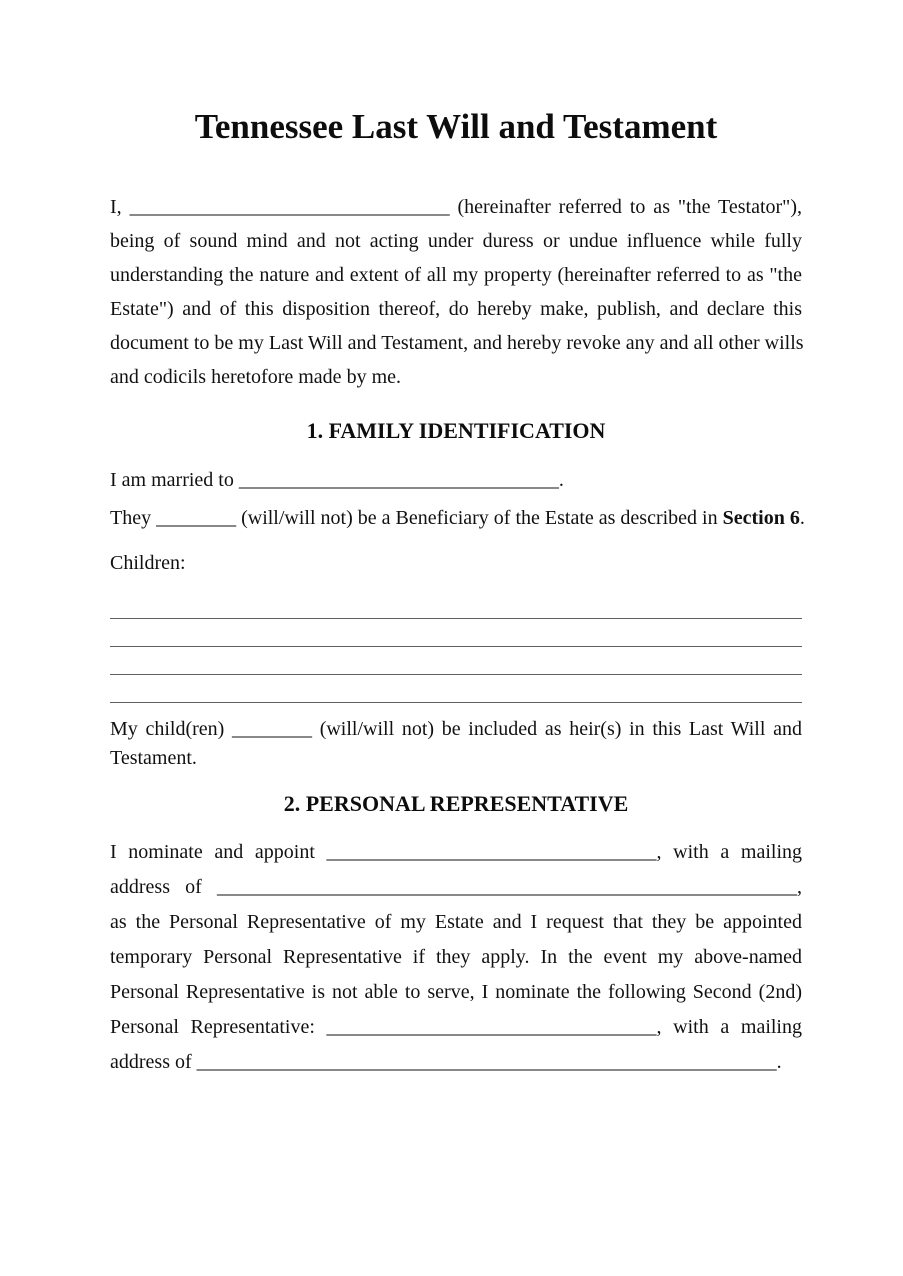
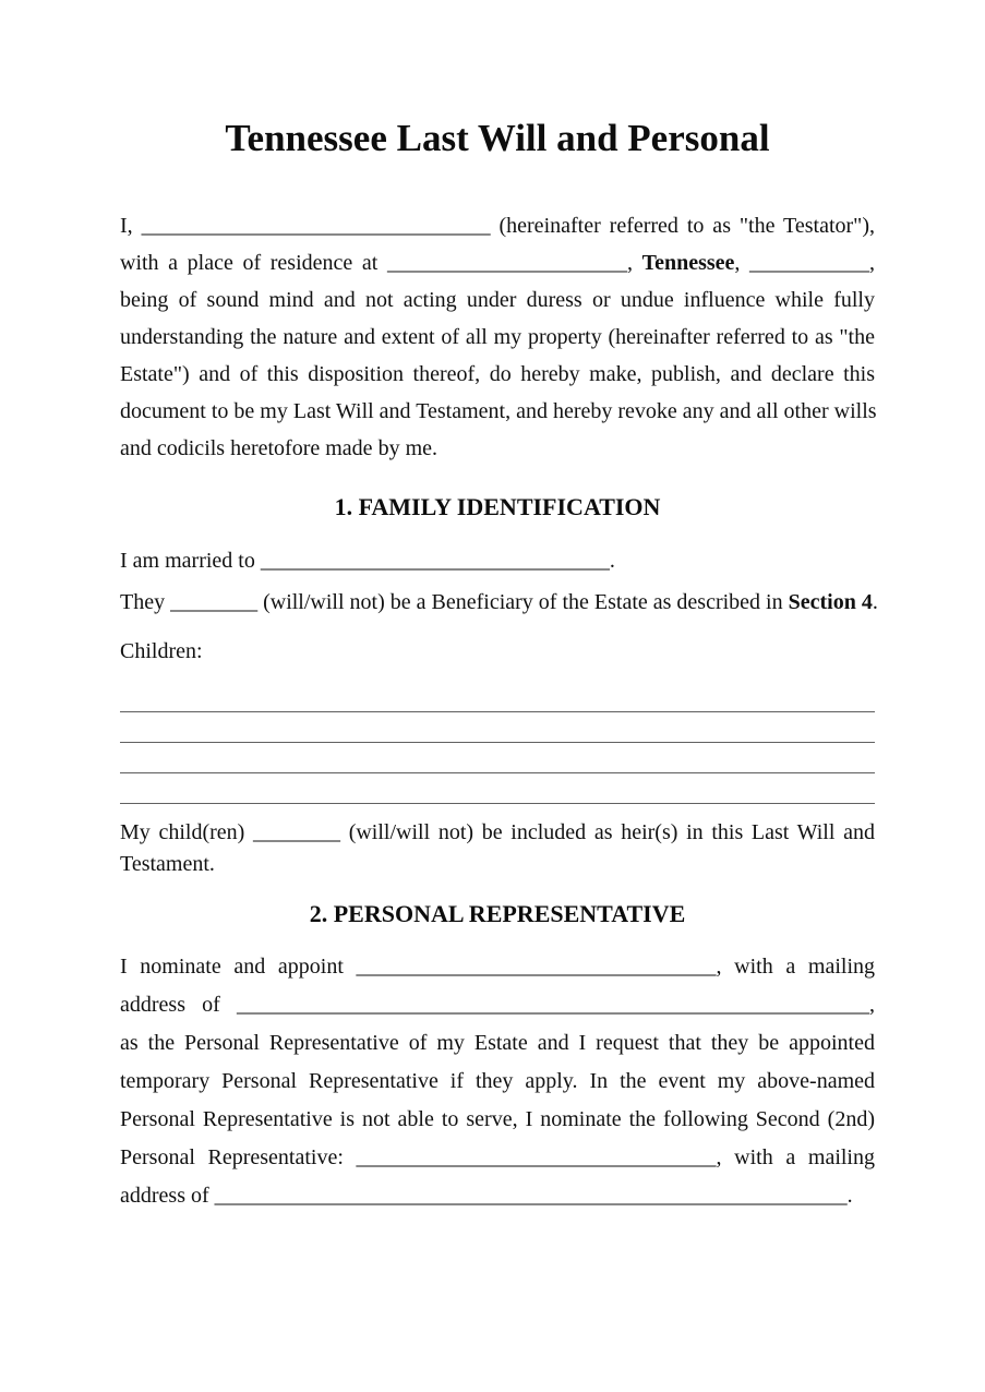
- Tennessee Last Will and Testament
+ Tennessee Last Will and Personal
  I, ________________________________ (hereinafter referred to as "the Testator"),
+ with a place of residence at ______________________, Tennessee, ___________,
  being of sound mind and not acting under duress or undue influence while fully
  understanding the nature and extent of all my property (hereinafter referred to as "the
  Estate") and of this disposition thereof, do hereby make, publish, and declare this
  document to be my Last Will and Testament, and hereby revoke any and all other wills
  and codicils heretofore made by me.
  1. FAMILY IDENTIFICATION
  I am married to ________________________________.
- They ________ (will/will not) be a Beneficiary of the Estate as described in Section 6.
+ They ________ (will/will not) be a Beneficiary of the Estate as described in Section 4.
  Children:
  My child(ren) ________ (will/will not) be included as heir(s) in this Last Will and
  Testament.
  2. PERSONAL REPRESENTATIVE
  I nominate and appoint _________________________________, with a mailing
  address of __________________________________________________________,
  as the Personal Representative of my Estate and I request that they be appointed
  temporary Personal Representative if they apply. In the event my above-named
  Personal Representative is not able to serve, I nominate the following Second (2nd)
  Personal Representative: _________________________________, with a mailing
  address of __________________________________________________________.
